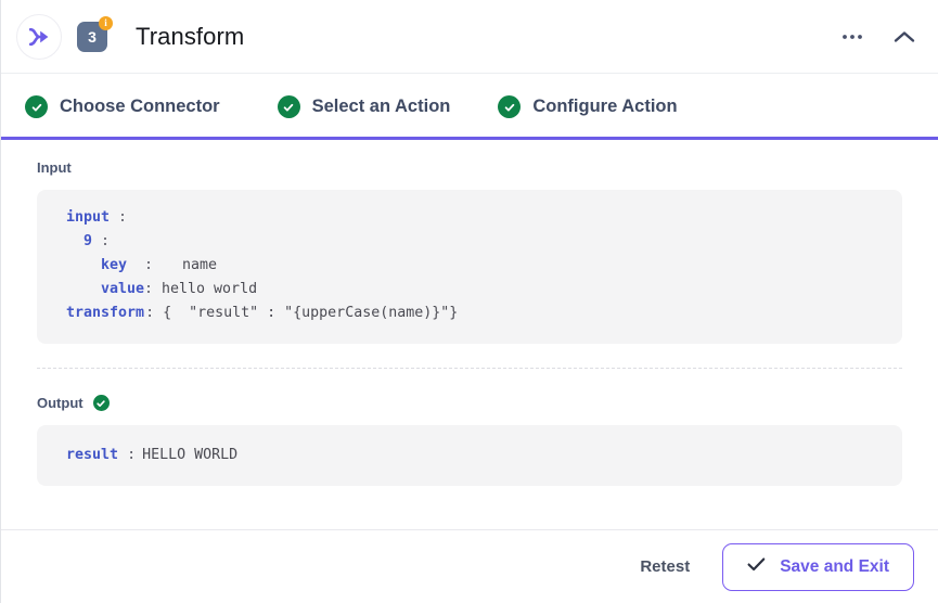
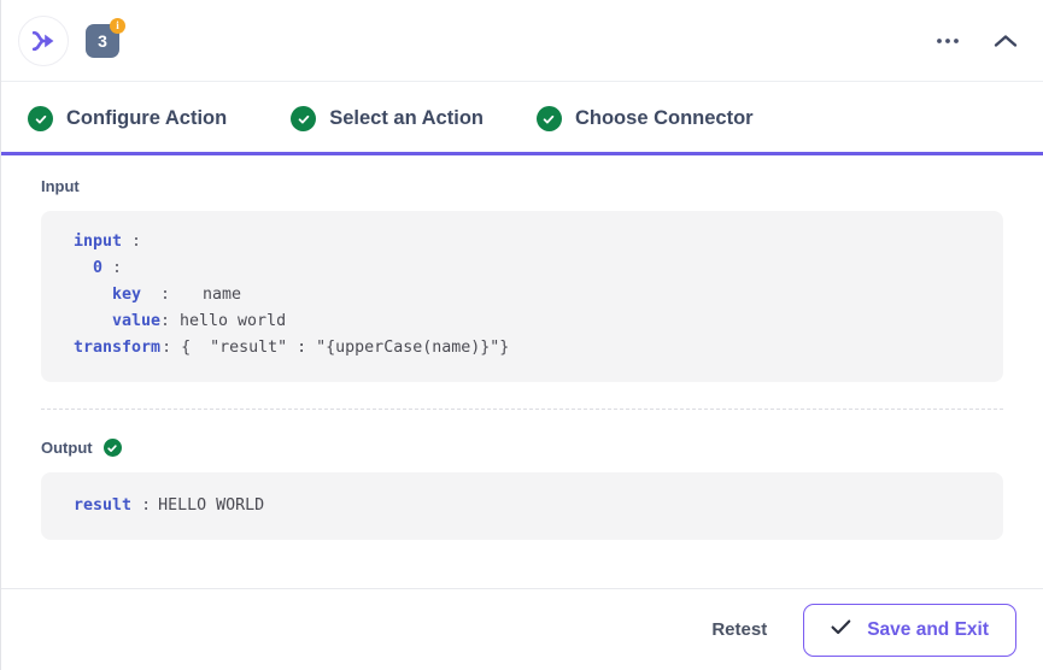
  3
  i
- Transform
- Choose Connector
+ Configure Action
  Select an Action
- Configure Action
+ Choose Connector
  Input
- input : 9 : key : name value: hello world transform: { "result" : "{upperCase(name)}"}
+ input : 0 : key : name value: hello world transform: { "result" : "{upperCase(name)}"}
  Output
  result : HELLO WORLD
  Retest
  Save and Exit
